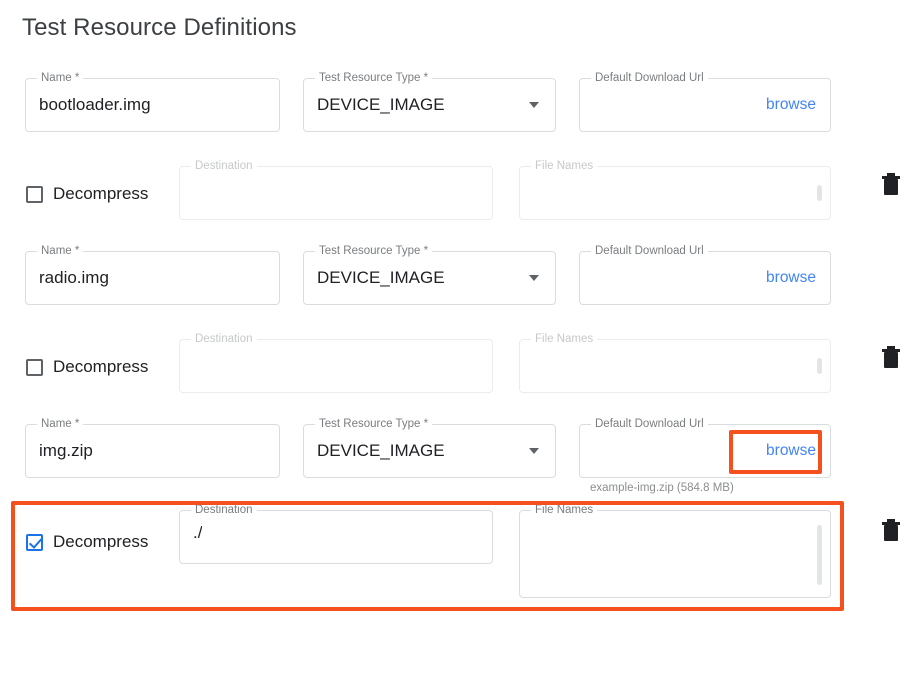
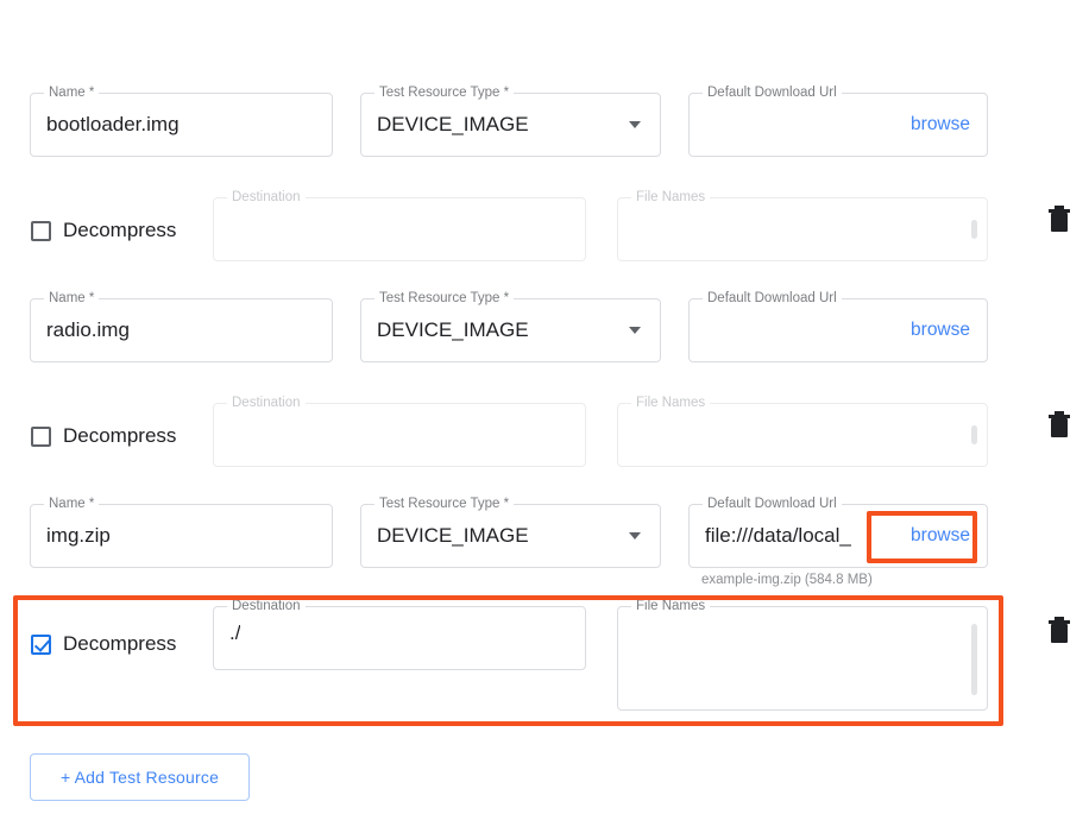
- Test Resource Definitions
  Name *
  bootloader.img
  Test Resource Type *
  DEVICE_IMAGE
  Default Download Url
  browse
  Decompress
  Destination
  File Names
  Name *
  radio.img
  Test Resource Type *
  DEVICE_IMAGE
  Default Download Url
  browse
  Decompress
  Destination
  File Names
  Name *
  img.zip
  Test Resource Type *
  DEVICE_IMAGE
  Default Download Url
+ file:///data/local_
  browse
  example-img.zip (584.8 MB)
  Decompress
  Destination
  ./
  File Names
+ + Add Test Resource
